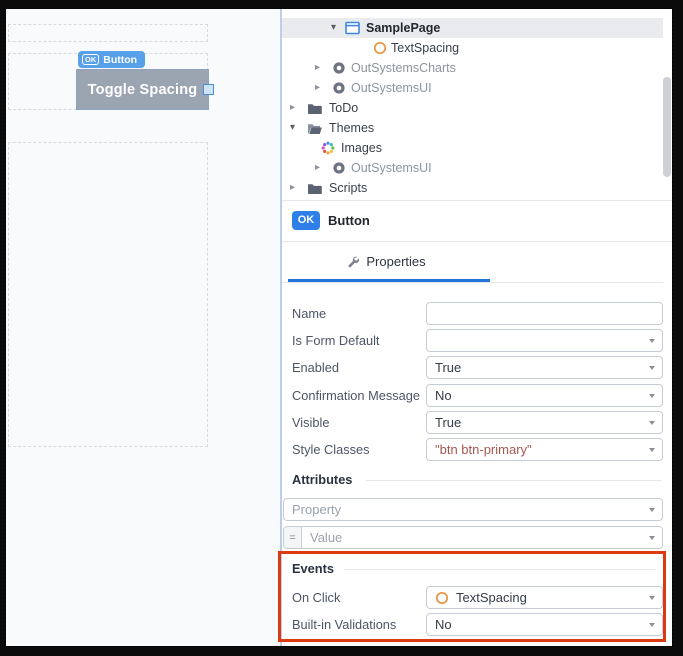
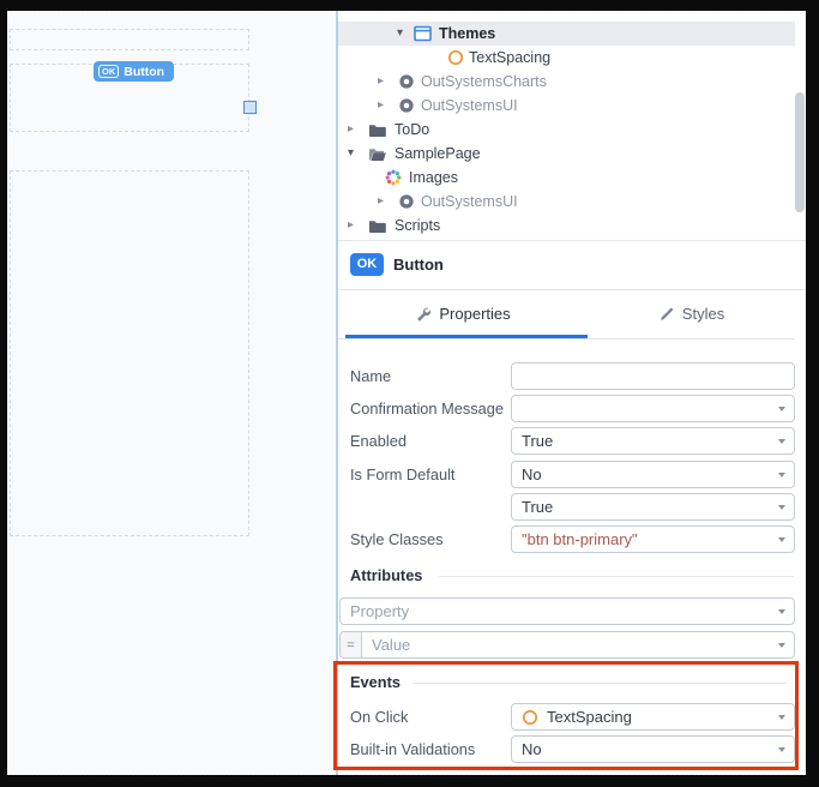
  OK
  Button
- Toggle Spacing
  ▾
- SamplePage
+ Themes
  TextSpacing
  ▸
  OutSystemsCharts
  ▸
  OutSystemsUI
  ▸
  ToDo
  ▾
- Themes
+ SamplePage
  Images
  ▸
  OutSystemsUI
  ▸
  Scripts
  OK
  Button
  Properties
+ Styles
  Name
- Is Form Default
+ Confirmation Message
  Enabled
  True
- Confirmation Message
+ Is Form Default
  No
- Visible
  True
  Style Classes
  "btn btn-primary"
  Attributes
  Property
  =
  Value
  Events
  On Click
  TextSpacing
  Built-in Validations
  No
